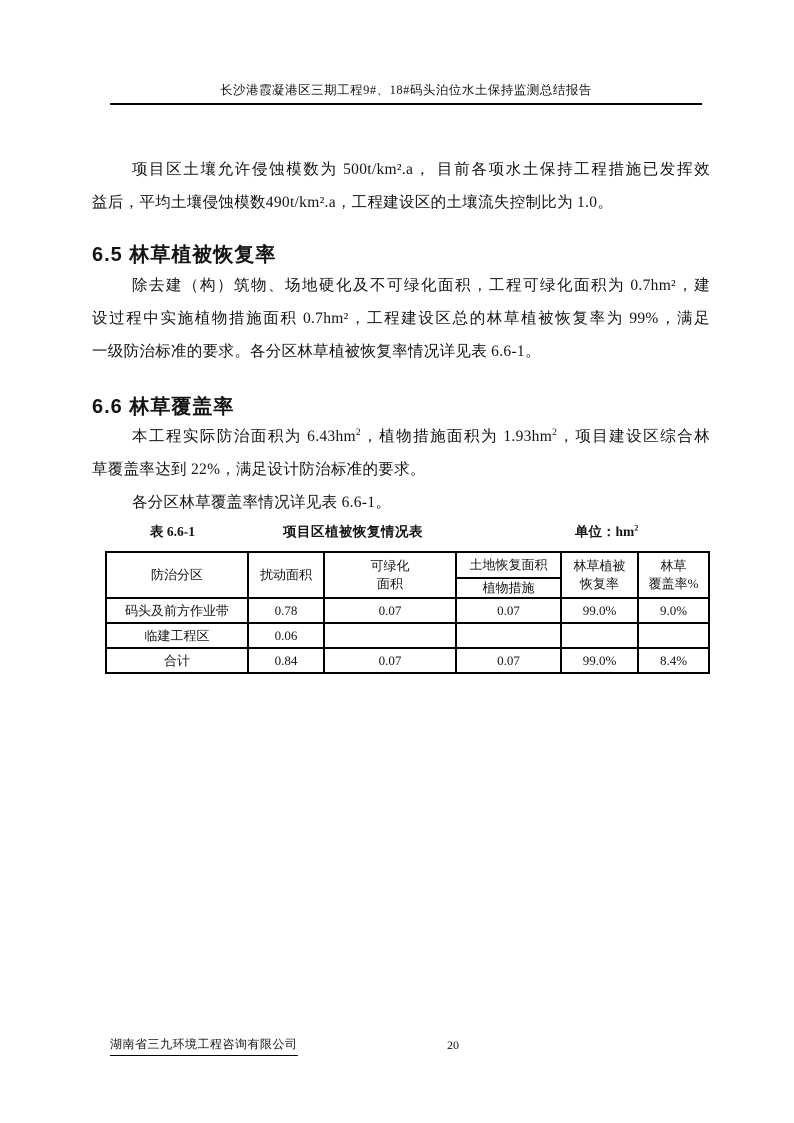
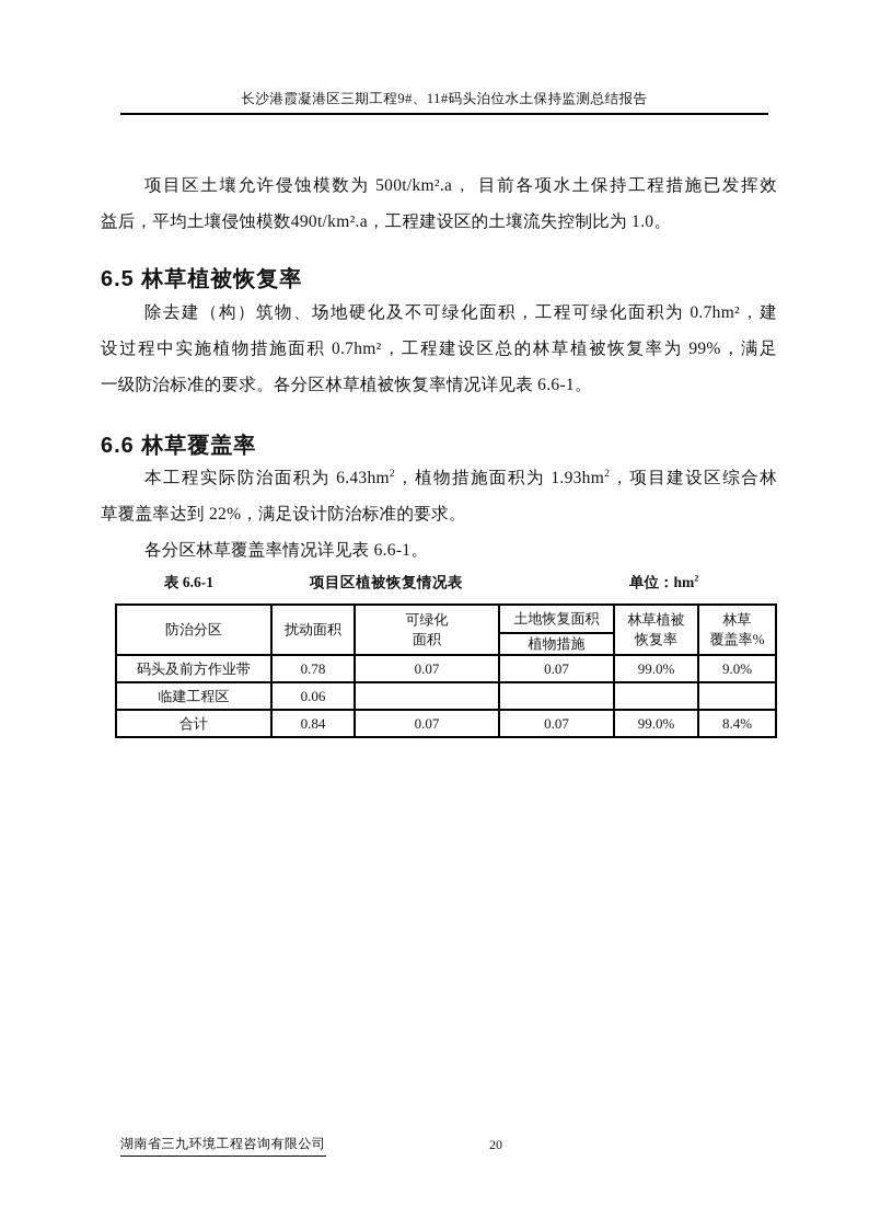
- 长沙港霞凝港区三期工程9#、18#码头泊位水土保持监测总结报告
+ 长沙港霞凝港区三期工程9#、11#码头泊位水土保持监测总结报告
  项目区土壤允许侵蚀模数为 500t/km².a， 目前各项水土保持工程措施已发挥效
  益后，平均土壤侵蚀模数490t/km².a，工程建设区的土壤流失控制比为 1.0。
  6.5 林草植被恢复率
  除去建（构）筑物、场地硬化及不可绿化面积，工程可绿化面积为 0.7hm²，建
  设过程中实施植物措施面积 0.7hm²，工程建设区总的林草植被恢复率为 99%，满足
  一级防治标准的要求。各分区林草植被恢复率情况详见表 6.6-1。
  6.6 林草覆盖率
  本工程实际防治面积为 6.43hm2，植物措施面积为 1.93hm2，项目建设区综合林
  草覆盖率达到 22%，满足设计防治标准的要求。
  各分区林草覆盖率情况详见表 6.6-1。
  表 6.6-1
  项目区植被恢复情况表
  单位：hm2
  防治分区	扰动面积	可绿化 面积	土地恢复面积	林草植被 恢复率	林草 覆盖率%
  植物措施
  码头及前方作业带	0.78	0.07	0.07	99.0%	9.0%
  临建工程区	0.06
  合计	0.84	0.07	0.07	99.0%	8.4%
  湖南省三九环境工程咨询有限公司
  20
